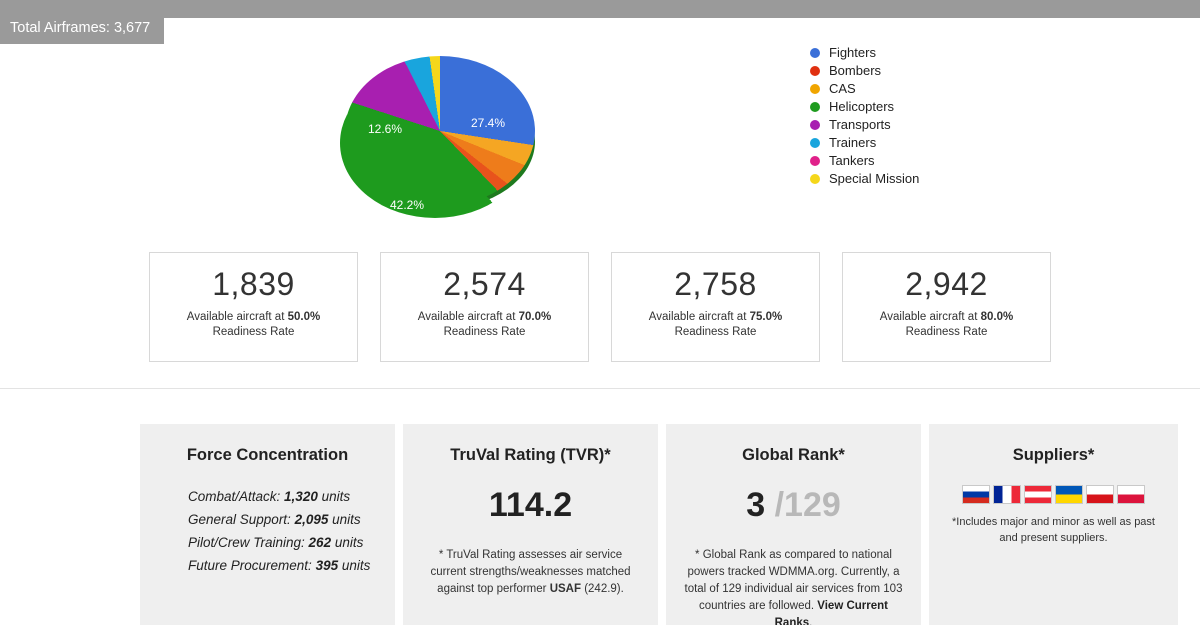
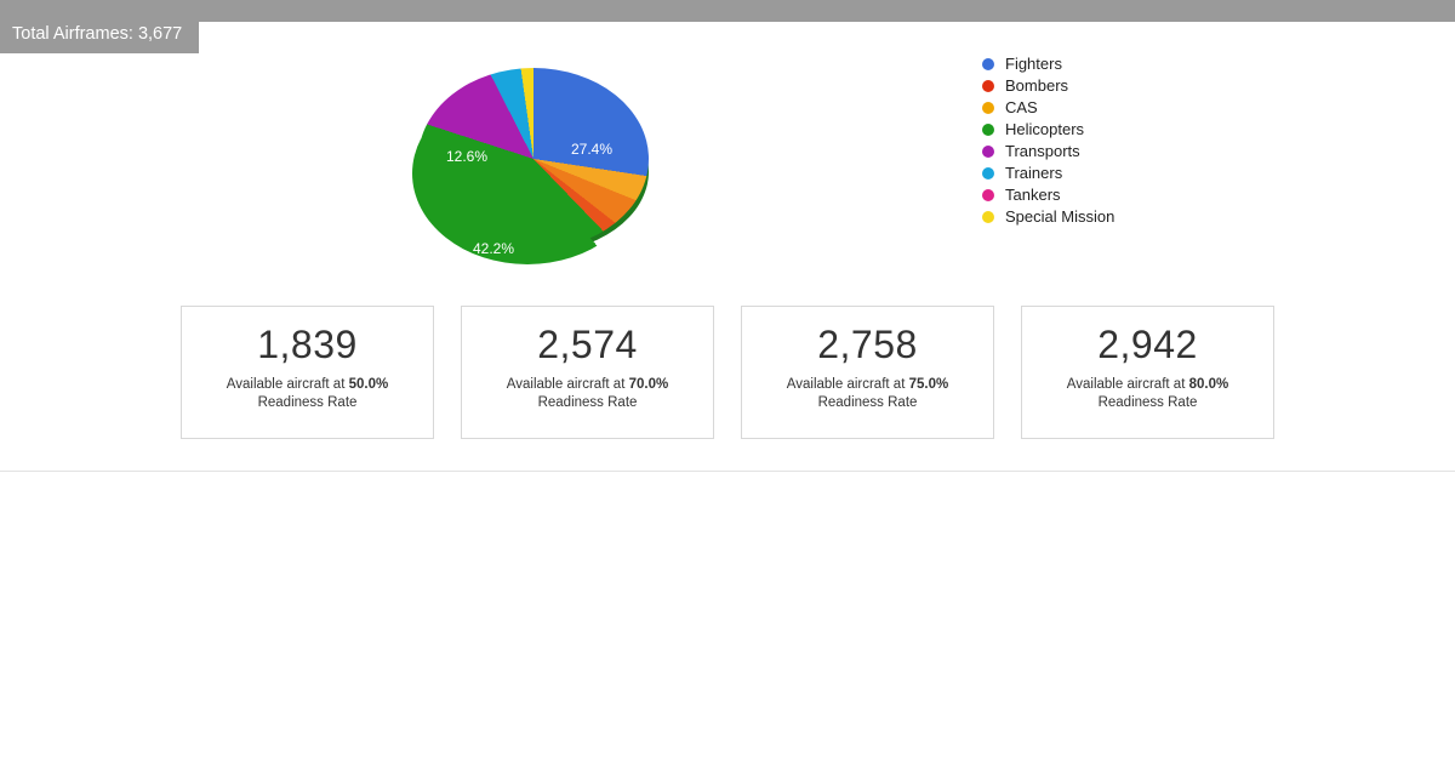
  Total Airframes: 3,677
  27.4%
  42.2%
  12.6%
  Fighters
  Bombers
  CAS
  Helicopters
  Transports
  Trainers
  Tankers
  Special Mission
  1,839
  Available aircraft at 50.0% Readiness Rate
  2,574
  Available aircraft at 70.0% Readiness Rate
  2,758
  Available aircraft at 75.0% Readiness Rate
  2,942
  Available aircraft at 80.0% Readiness Rate
- Force Concentration
- Combat/Attack: 1,320 units
- General Support: 2,095 units
- Pilot/Crew Training: 262 units
- Future Procurement: 395 units
- TruVal Rating (TVR)*
- 114.2
- * TruVal Rating assesses air service current strengths/weaknesses matched against top performer USAF (242.9).
- Global Rank*
- 3 /129
- * Global Rank as compared to national powers tracked WDMMA.org. Currently, a total of 129 individual air services from 103 countries are followed. View Current Ranks.
- Suppliers*
- *Includes major and minor as well as past and present suppliers.
